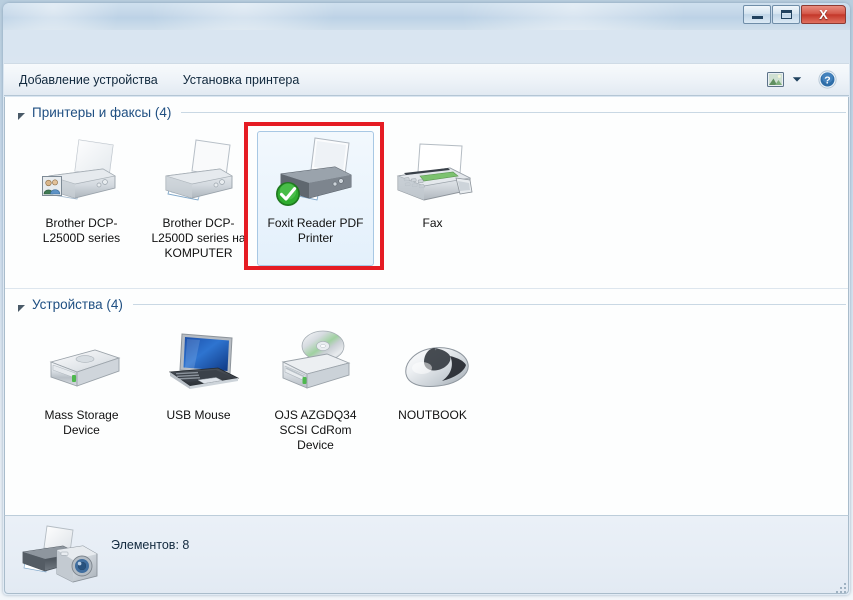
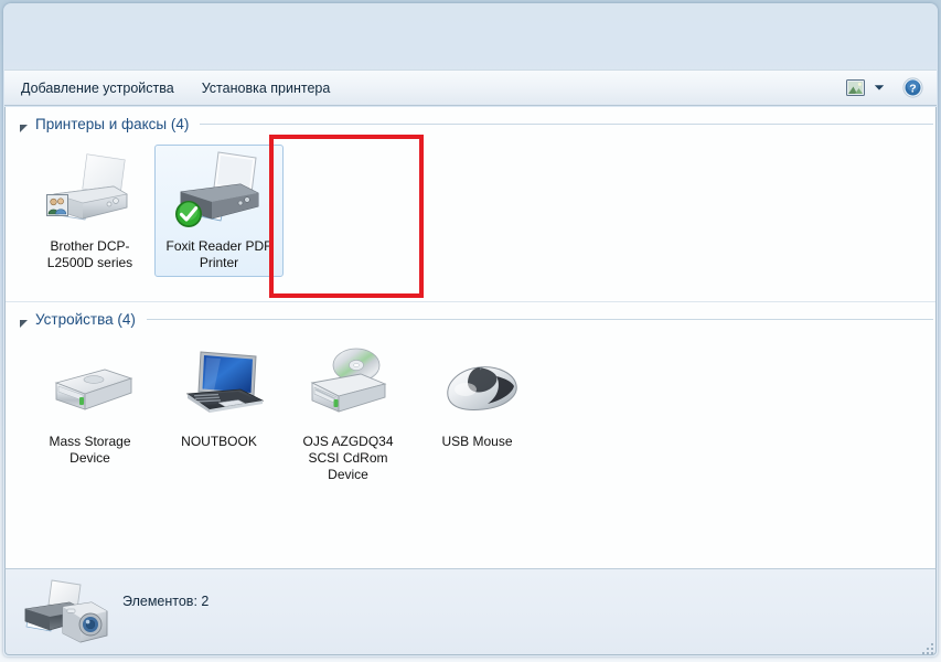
- X
  Добавление устройства
  Установка принтера
  ?
  Принтеры и факсы (4)
  Brother DCP-L2500D series
- Brother DCP-L2500D series на KOMPUTER
  Foxit Reader PDF Printer
- Fax
  Устройства (4)
  Mass Storage Device
- USB Mouse
+ NOUTBOOK
  OJS AZGDQ34 SCSI CdRom Device
- NOUTBOOK
+ USB Mouse
- Элементов: 8
+ Элементов: 2
